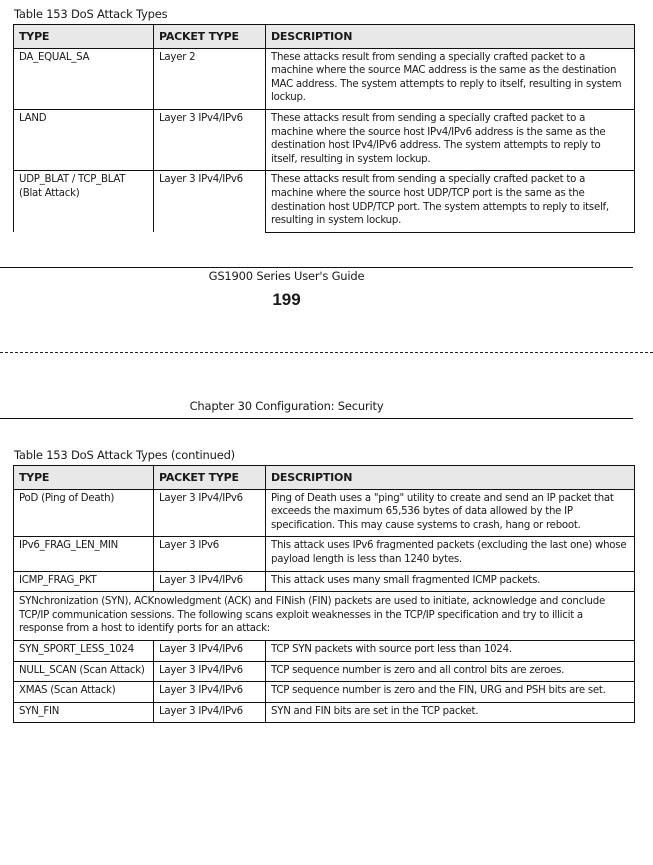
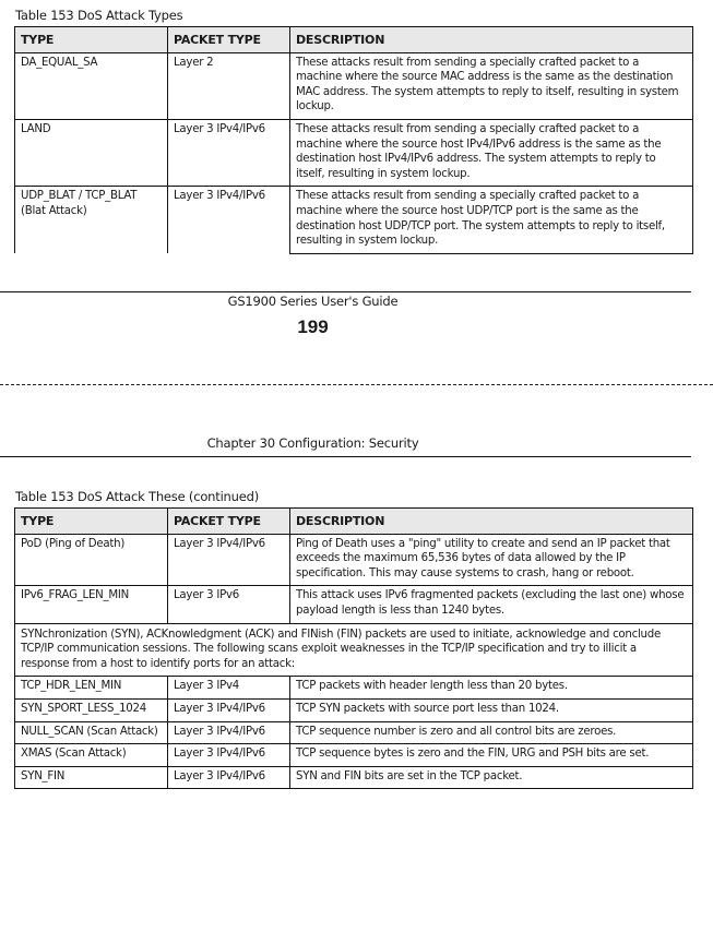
  Table 153 DoS Attack Types
  TYPE	PACKET TYPE	DESCRIPTION
  DA_EQUAL_SA	Layer 2	These attacks result from sending a specially crafted packet to a machine where the source MAC address is the same as the destination MAC address. The system attempts to reply to itself, resulting in system lockup.
  LAND	Layer 3 IPv4/IPv6	These attacks result from sending a specially crafted packet to a machine where the source host IPv4/IPv6 address is the same as the destination host IPv4/IPv6 address. The system attempts to reply to itself, resulting in system lockup.
  UDP_BLAT / TCP_BLAT (Blat Attack)	Layer 3 IPv4/IPv6	These attacks result from sending a specially crafted packet to a machine where the source host UDP/TCP port is the same as the destination host UDP/TCP port. The system attempts to reply to itself, resulting in system lockup.
  GS1900 Series User's Guide
  199
  Chapter 30 Configuration: Security
- Table 153 DoS Attack Types (continued)
+ Table 153 DoS Attack These (continued)
  TYPE	PACKET TYPE	DESCRIPTION
  PoD (Ping of Death)	Layer 3 IPv4/IPv6	Ping of Death uses a "ping" utility to create and send an IP packet that exceeds the maximum 65,536 bytes of data allowed by the IP specification. This may cause systems to crash, hang or reboot.
  IPv6_FRAG_LEN_MIN	Layer 3 IPv6	This attack uses IPv6 fragmented packets (excluding the last one) whose payload length is less than 1240 bytes.
- ICMP_FRAG_PKT	Layer 3 IPv4/IPv6	This attack uses many small fragmented ICMP packets.
  SYNchronization (SYN), ACKnowledgment (ACK) and FINish (FIN) packets are used to initiate, acknowledge and conclude TCP/IP communication sessions. The following scans exploit weaknesses in the TCP/IP specification and try to illicit a response from a host to identify ports for an attack:
+ TCP_HDR_LEN_MIN	Layer 3 IPv4	TCP packets with header length less than 20 bytes.
  SYN_SPORT_LESS_1024	Layer 3 IPv4/IPv6	TCP SYN packets with source port less than 1024.
  NULL_SCAN (Scan Attack)	Layer 3 IPv4/IPv6	TCP sequence number is zero and all control bits are zeroes.
- XMAS (Scan Attack)	Layer 3 IPv4/IPv6	TCP sequence number is zero and the FIN, URG and PSH bits are set.
+ XMAS (Scan Attack)	Layer 3 IPv4/IPv6	TCP sequence bytes is zero and the FIN, URG and PSH bits are set.
  SYN_FIN	Layer 3 IPv4/IPv6	SYN and FIN bits are set in the TCP packet.
